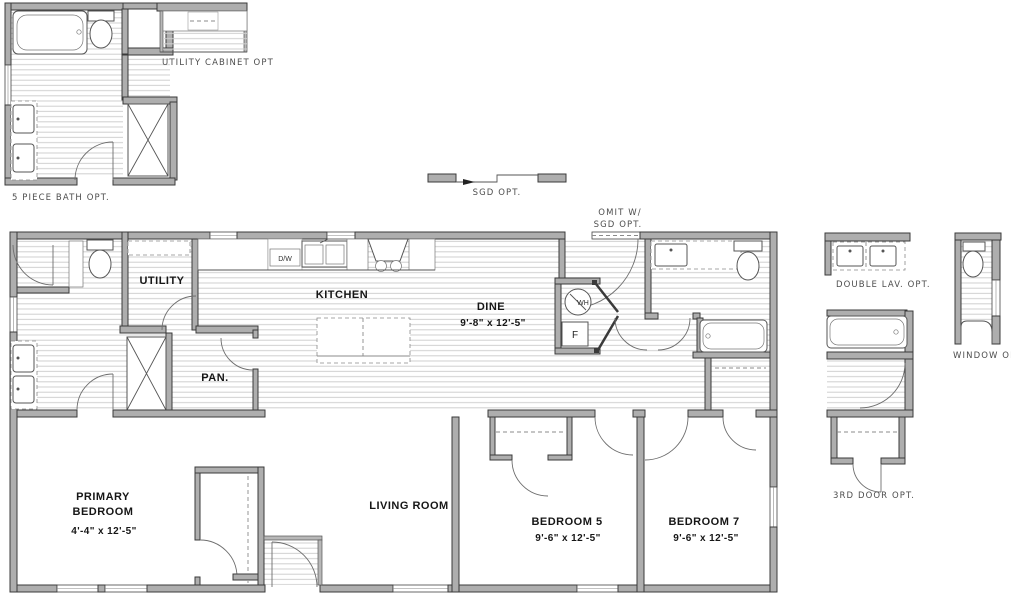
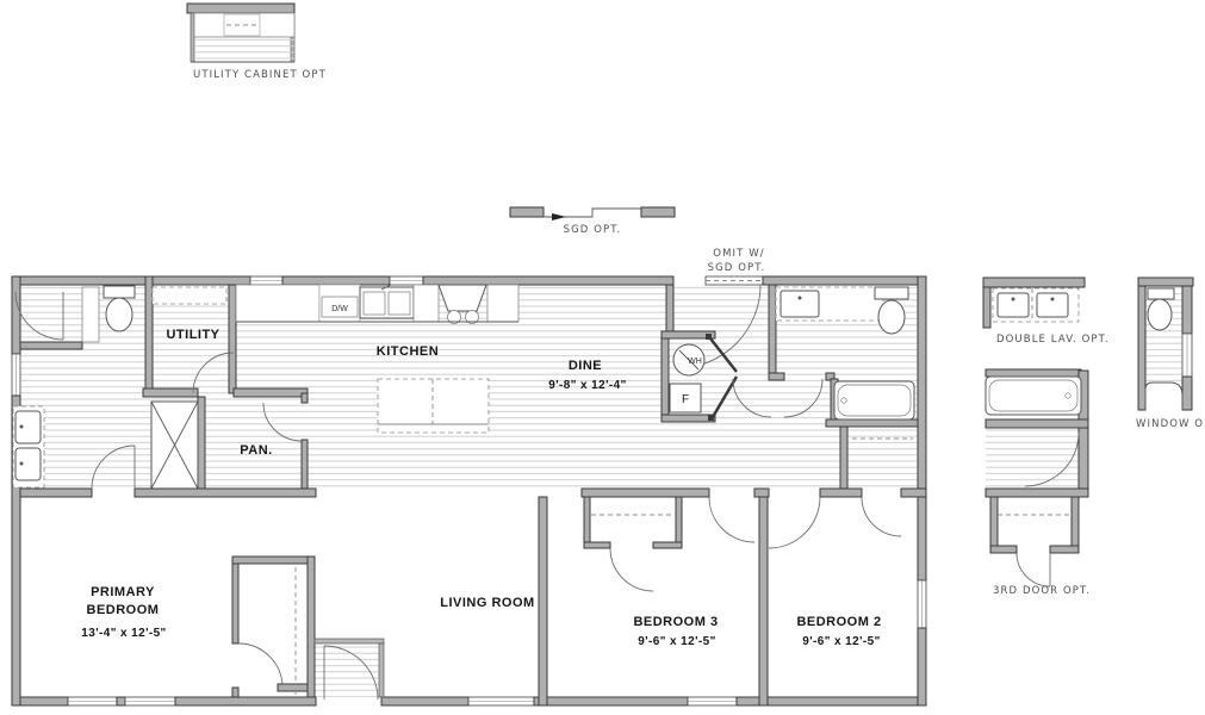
- 5 PIECE BATH OPT.
  UTILITY CABINET OPT
  SGD OPT.
  OMIT W/
  SGD OPT.
  F
  UTILITY
  PAN.
  KITCHEN
  DINE
- 9'-8" x 12'-5"
+ 9'-8" x 12'-4"
  PRIMARY
  BEDROOM
- 4'-4" x 12'-5"
+ 13'-4" x 12'-5"
  LIVING ROOM
- BEDROOM 5
+ BEDROOM 3
  9'-6" x 12'-5"
- BEDROOM 7
+ BEDROOM 2
  9'-6" x 12'-5"
  DOUBLE LAV. OPT.
  WINDOW O
  3RD DOOR OPT.
